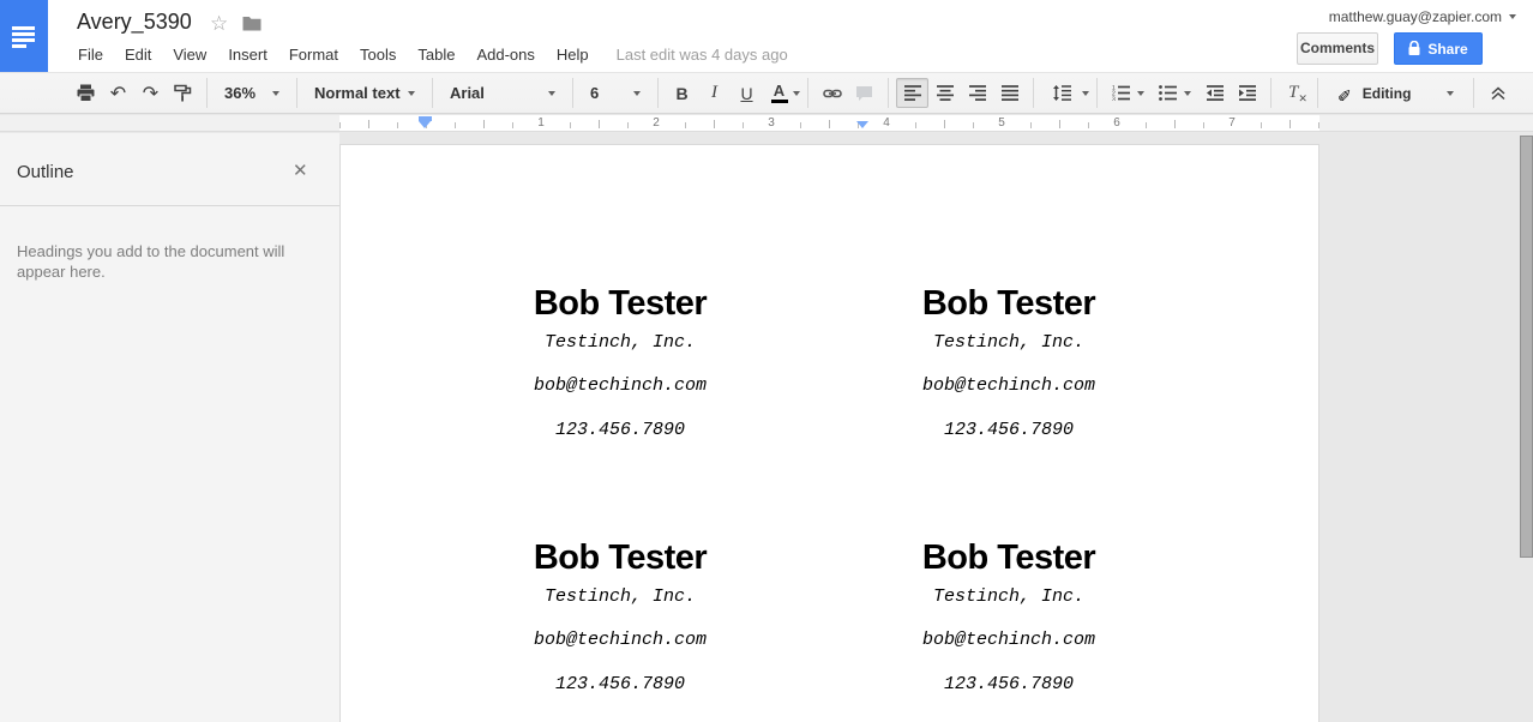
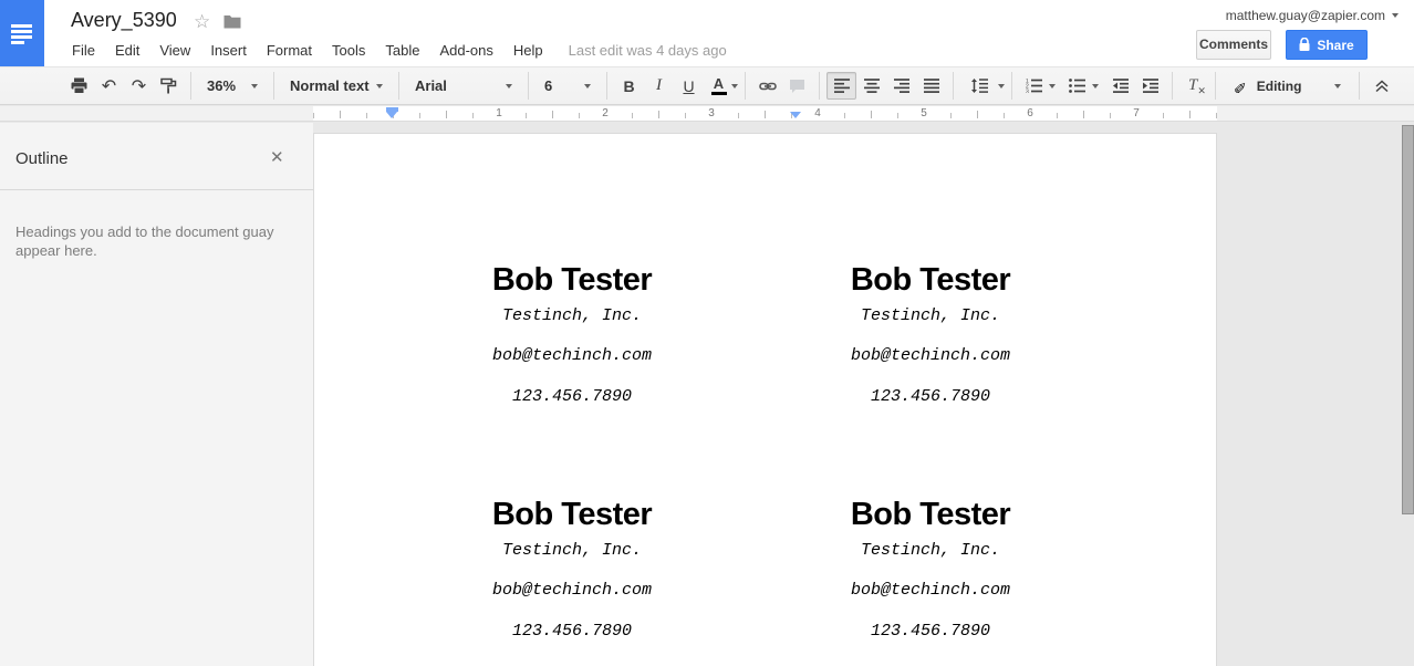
  Avery_5390
  ☆
  File
  Edit
  View
  Insert
  Format
  Tools
  Table
  Add-ons
  Help
  Last edit was 4 days ago
  matthew.guay@zapier.com
  Comments
  Share
  ↶
  ↷
  36%
  Normal text
  Arial
  6
  B
  I
  U
  A
  T✕
  Editing
  1
  2
  3
  4
  5
  6
  7
  Outline
  ✕
- Headings you add to the document will appear here.
+ Headings you add to the document guay appear here.
  Bob Tester
  Testinch, Inc.
  bob@techinch.com
  123.456.7890
  Bob Tester
  Testinch, Inc.
  bob@techinch.com
  123.456.7890
  Bob Tester
  Testinch, Inc.
  bob@techinch.com
  123.456.7890
  Bob Tester
  Testinch, Inc.
  bob@techinch.com
  123.456.7890
